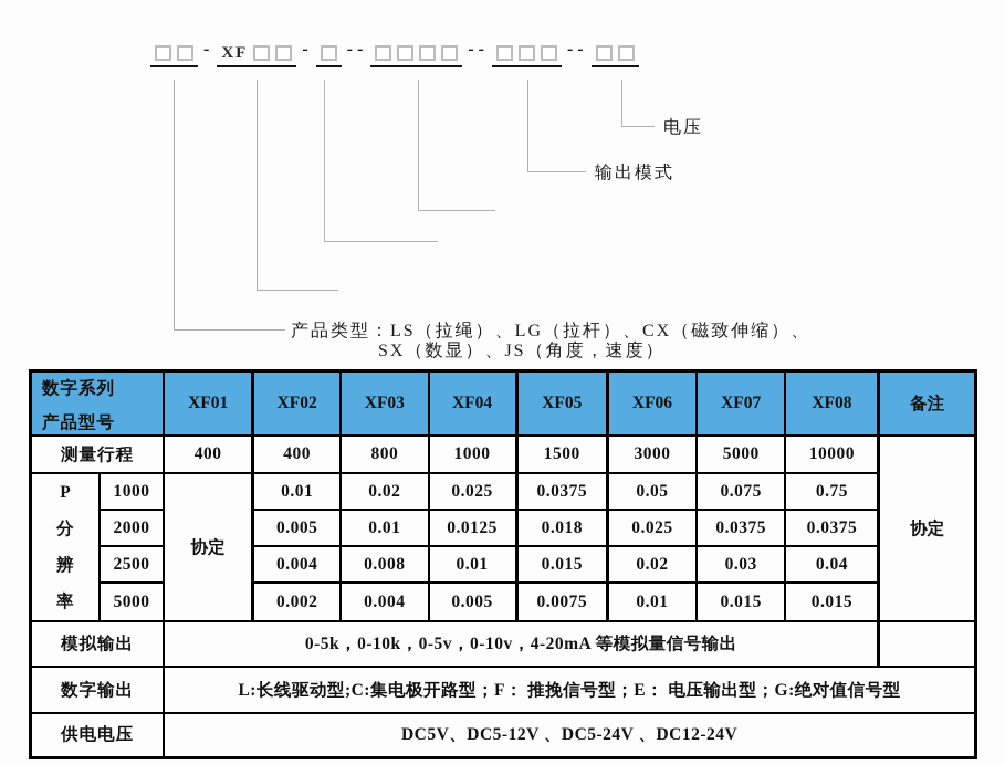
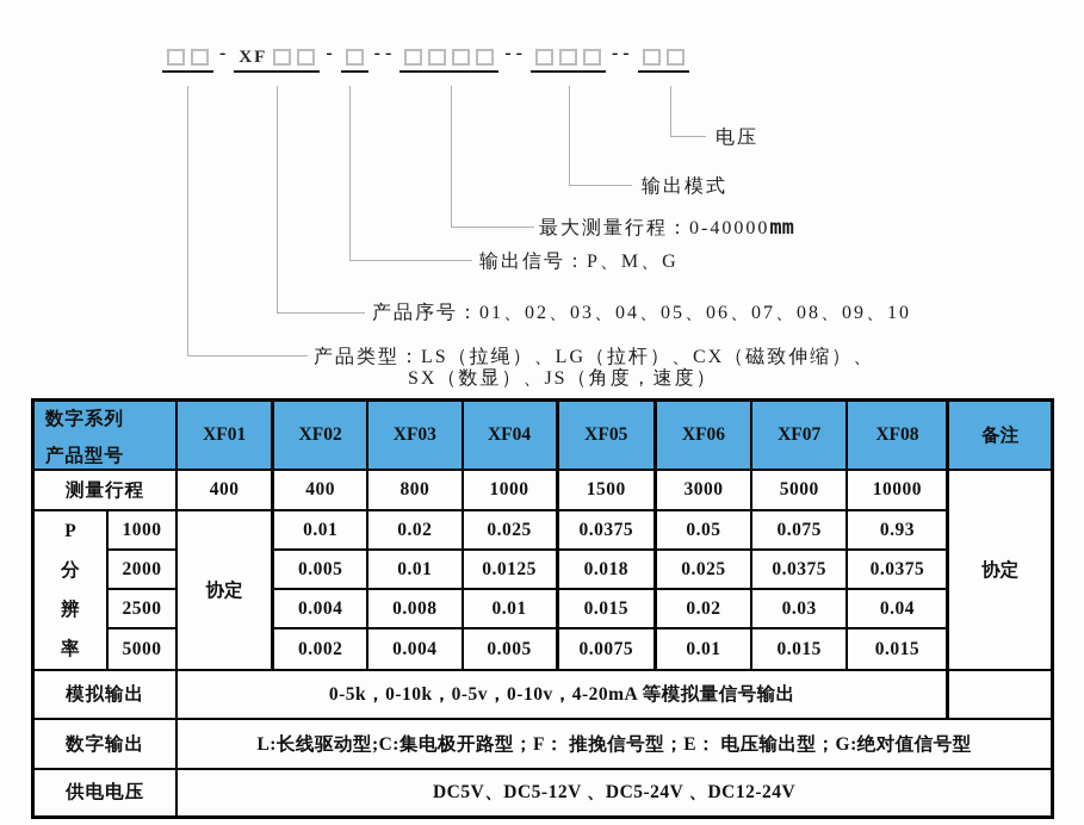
  -
  XF
  -
  --
  --
  --
  电压
  输出模式
+ 最大测量行程：0-40000mm
+ 输出信号：P、M、G
+ 产品序号：01、02、03、04、05、06、07、08、09、10
  产品类型：LS（拉绳）、LG（拉杆）、CX（磁致伸缩）、
  SX（数显）、JS（角度，速度）
  数字系列 产品型号	XF01	XF02	XF03	XF04	XF05	XF06	XF07	XF08	备注
  测量行程	400	400	800	1000	1500	3000	5000	10000	协定
- P 分 辨 率	1000	协定	0.01	0.02	0.025	0.0375	0.05	0.075	0.75
+ P 分 辨 率	1000	协定	0.01	0.02	0.025	0.0375	0.05	0.075	0.93
  2000	0.005	0.01	0.0125	0.018	0.025	0.0375	0.0375
  2500	0.004	0.008	0.01	0.015	0.02	0.03	0.04
  5000	0.002	0.004	0.005	0.0075	0.01	0.015	0.015
  模拟输出	0-5k，0-10k，0-5v，0-10v，4-20mA 等模拟量信号输出
  数字输出	L:长线驱动型;C:集电极开路型；F： 推挽信号型；E： 电压输出型；G:绝对值信号型
  供电电压	DC5V、DC5-12V 、DC5-24V 、DC12-24V
